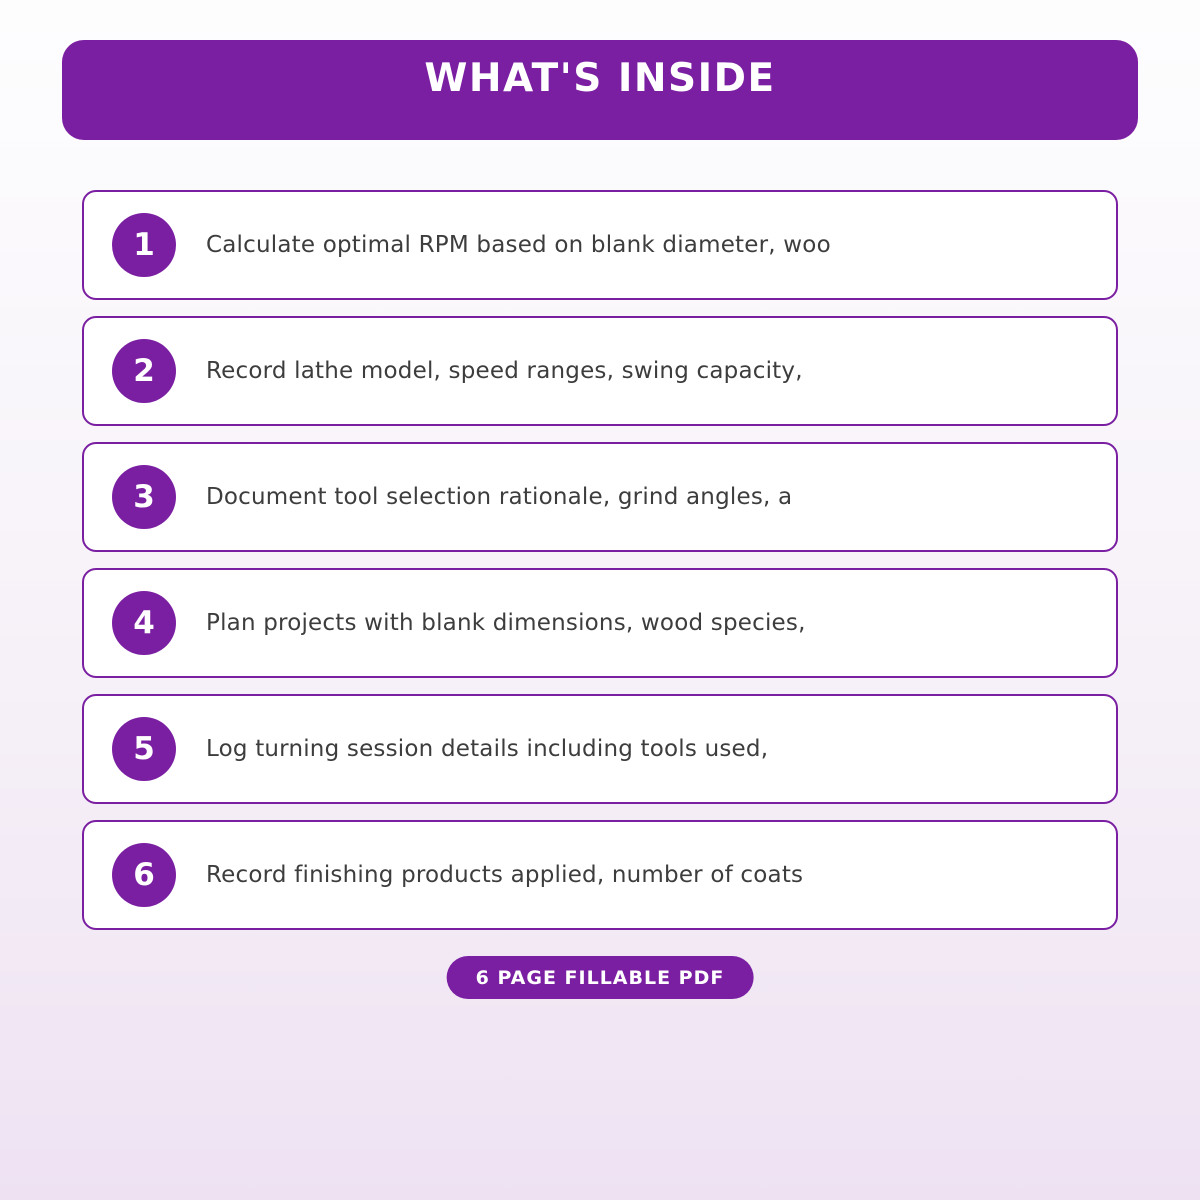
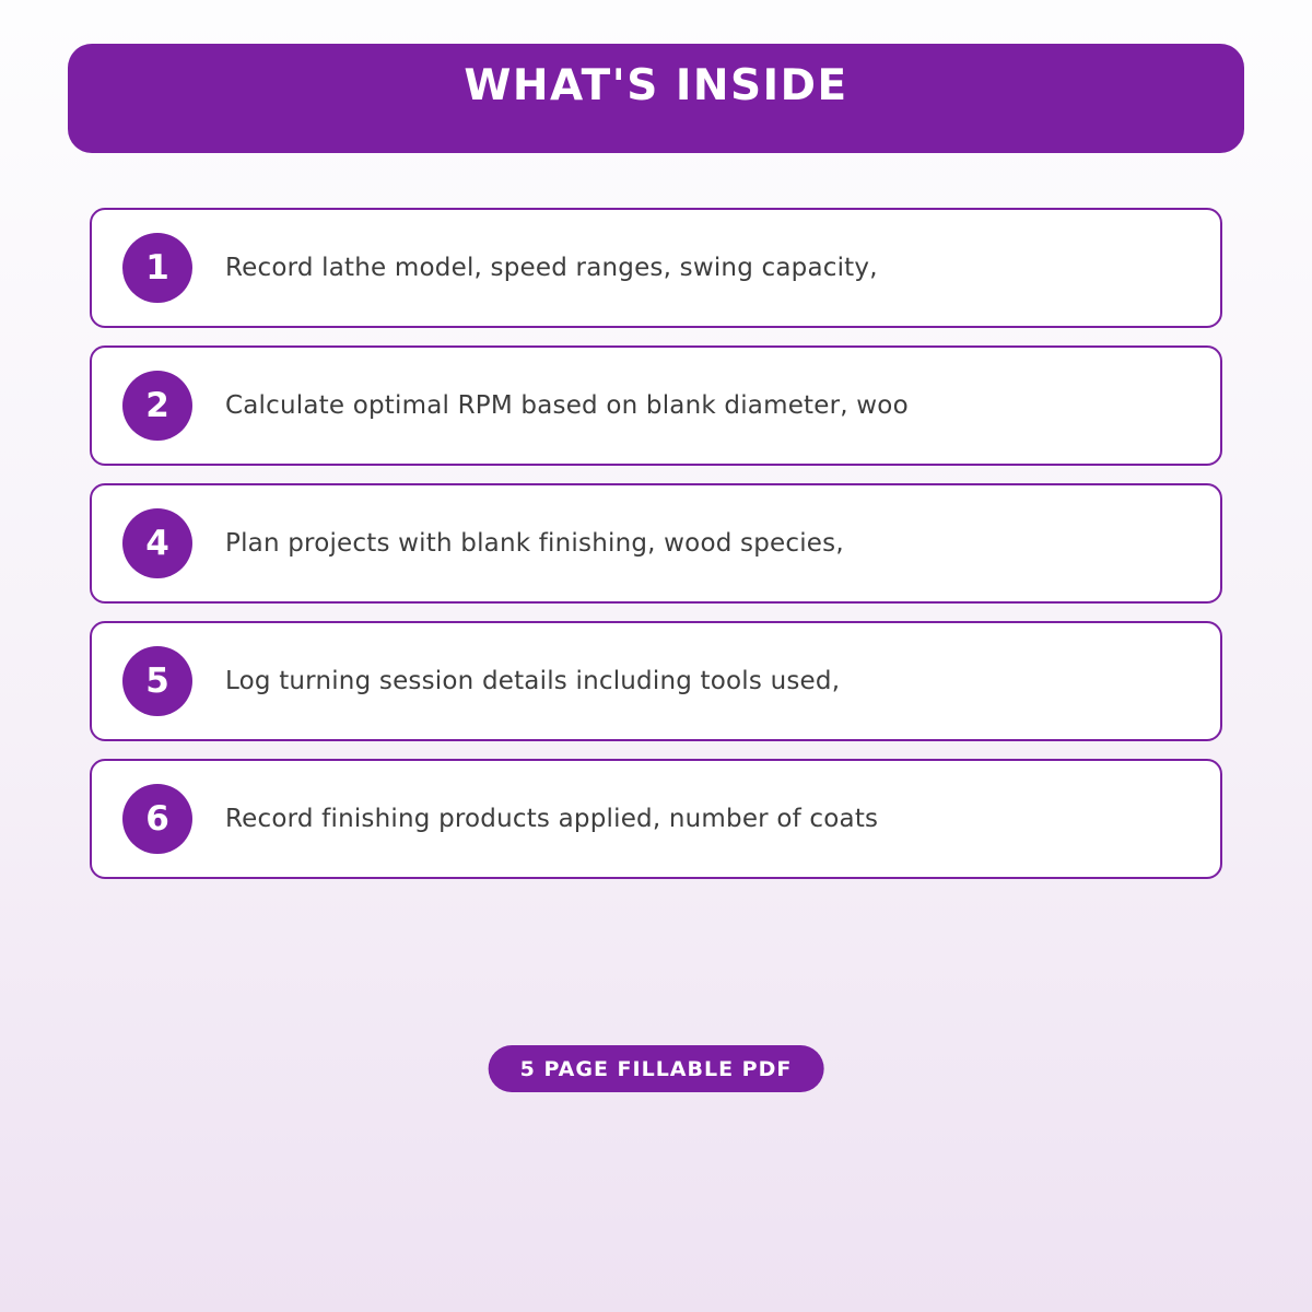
  WHAT'S INSIDE
  1
- Calculate optimal RPM based on blank diameter, woo
+ Record lathe model, speed ranges, swing capacity,
  2
- Record lathe model, speed ranges, swing capacity,
+ Calculate optimal RPM based on blank diameter, woo
- 3
- Document tool selection rationale, grind angles, a
  4
- Plan projects with blank dimensions, wood species,
+ Plan projects with blank finishing, wood species,
  5
  Log turning session details including tools used,
  6
  Record finishing products applied, number of coats
- 6 PAGE FILLABLE PDF
+ 5 PAGE FILLABLE PDF
